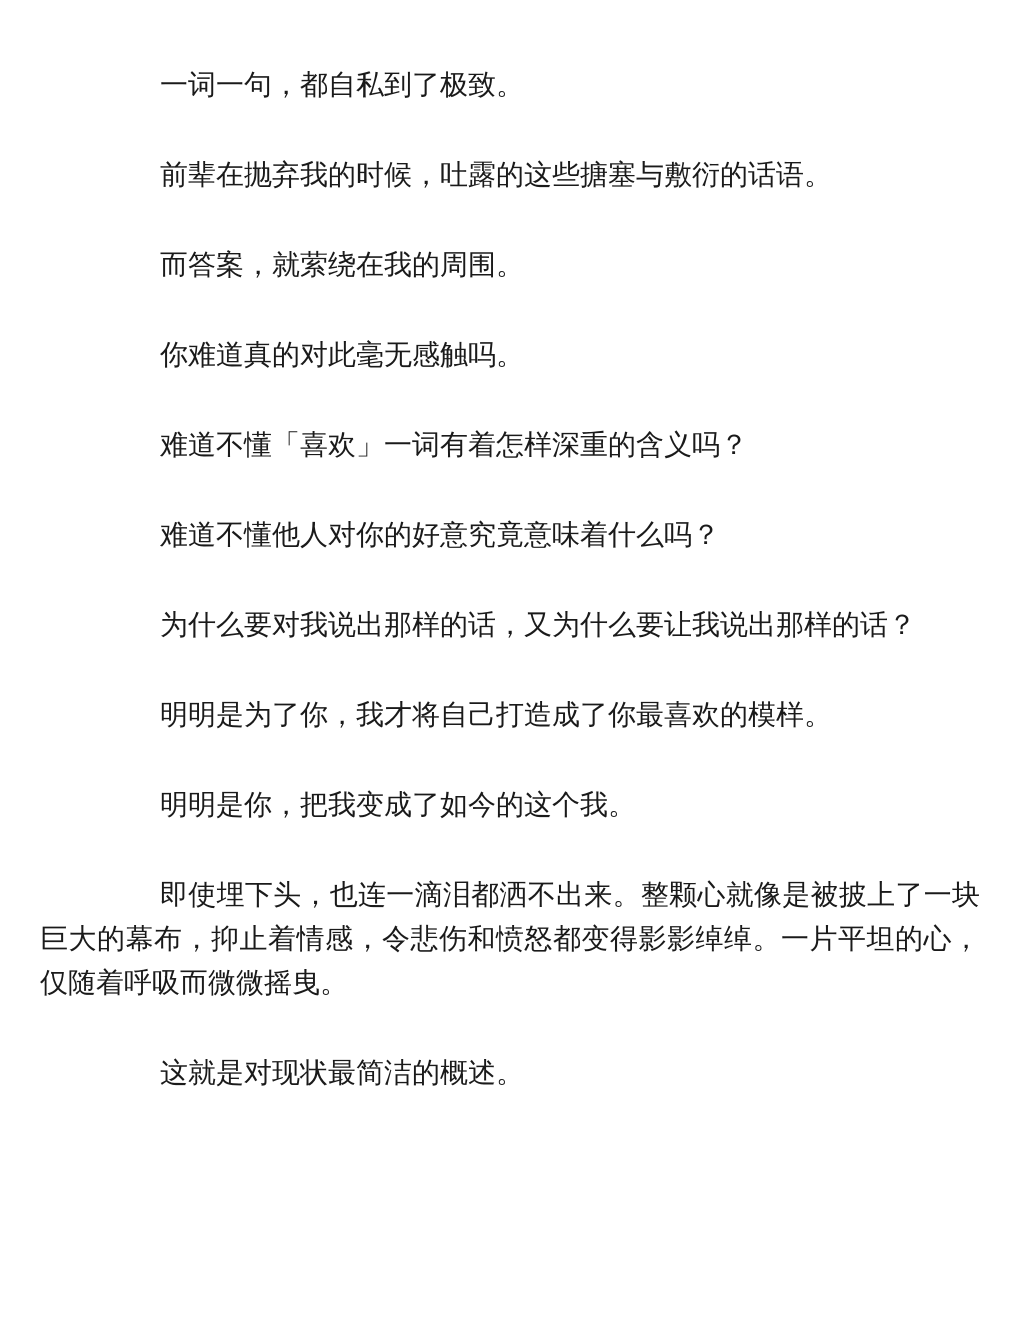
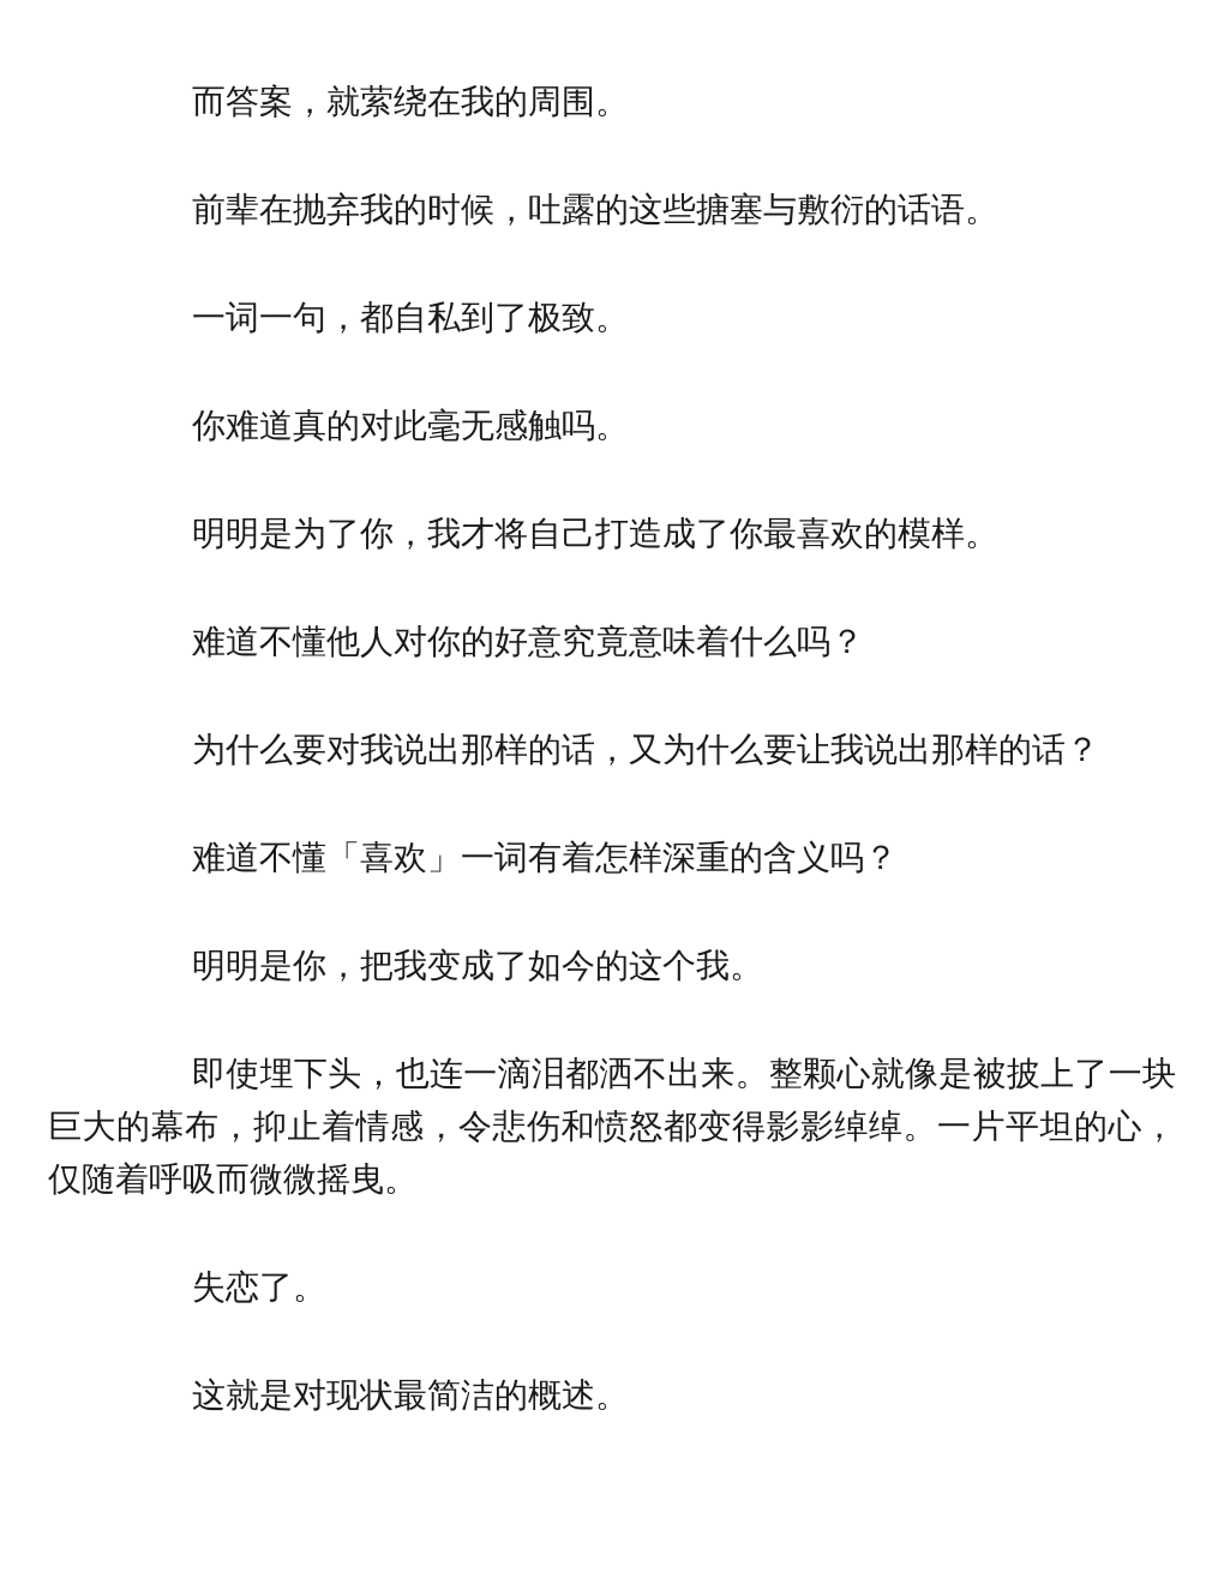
- 一词一句，都自私到了极致。
+ 而答案，就萦绕在我的周围。
  前辈在抛弃我的时候，吐露的这些搪塞与敷衍的话语。
- 而答案，就萦绕在我的周围。
+ 一词一句，都自私到了极致。
  你难道真的对此毫无感触吗。
- 难道不懂「喜欢」一词有着怎样深重的含义吗？
+ 明明是为了你，我才将自己打造成了你最喜欢的模样。
  难道不懂他人对你的好意究竟意味着什么吗？
  为什么要对我说出那样的话，又为什么要让我说出那样的话？
- 明明是为了你，我才将自己打造成了你最喜欢的模样。
+ 难道不懂「喜欢」一词有着怎样深重的含义吗？
  明明是你，把我变成了如今的这个我。
  即使埋下头，也连一滴泪都洒不出来。整颗心就像是被披上了一块巨大的幕布，抑止着情感，令悲伤和愤怒都变得影影绰绰。一片平坦的心，仅随着呼吸而微微摇曳。
+ 失恋了。
  这就是对现状最简洁的概述。
